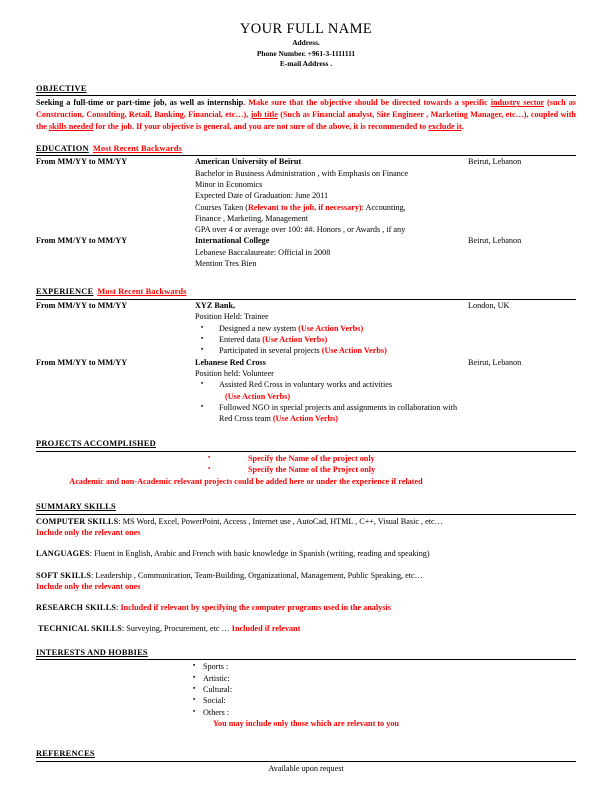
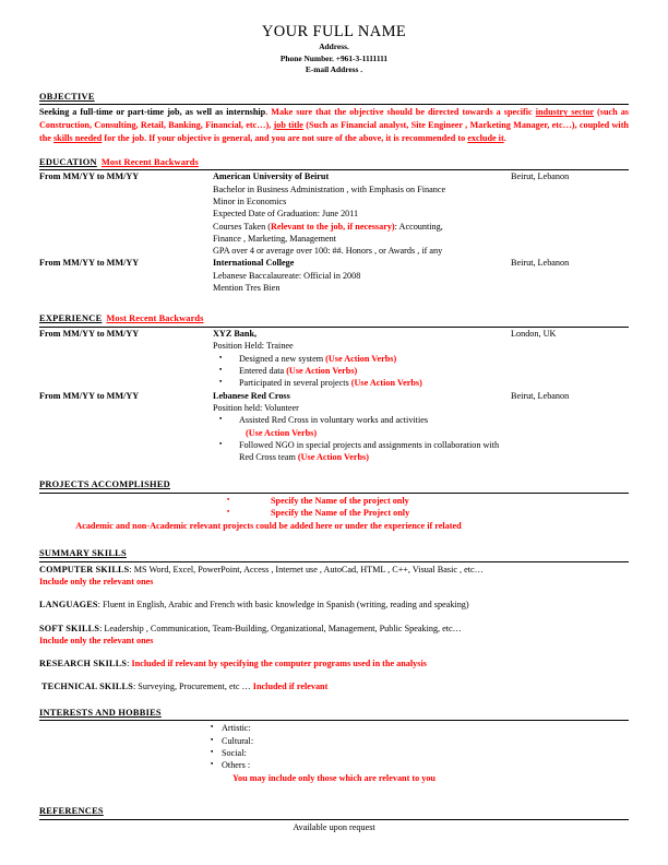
  YOUR FULL NAME
  Address.
  Phone Number. +961-3-1111111
  E-mail Address .
  OBJECTIVE
  Seeking a full-time or part-time job, as well as internship. Make sure that the objective should be directed towards a specific industry sector (such as Construction, Consulting, Retail, Banking, Financial, etc…), job title (Such as Financial analyst, Site Engineer , Marketing Manager, etc…), coupled with the skills needed for the job. If your objective is general, and you are not sure of the above, it is recommended to exclude it.
  EDUCATION Most Recent Backwards
  From MM/YY to MM/YY
  Beirut, Lebanon
  American University of Beirut
  Bachelor in Business Administration , with Emphasis on Finance
  Minor in Economics
  Expected Date of Graduation: June 2011
  Courses Taken (Relevant to the job, if necessary): Accounting,
  Finance , Marketing, Management
  GPA over 4 or average over 100: ##. Honors , or Awards , if any
  From MM/YY to MM/YY
  Beirut, Lebanon
  International College
  Lebanese Baccalaureate: Official in 2008
  Mention Tres Bien
  EXPERIENCE Most Recent Backwards
  From MM/YY to MM/YY
  London, UK
  XYZ Bank,
  Position Held: Trainee
  Designed a new system (Use Action Verbs)
  Entered data (Use Action Verbs)
  Participated in several projects (Use Action Verbs)
  From MM/YY to MM/YY
  Beirut, Lebanon
  Lebanese Red Cross
  Position held: Volunteer
  Assisted Red Cross in voluntary works and activities
  (Use Action Verbs)
  Followed NGO in special projects and assignments in collaboration with Red Cross team (Use Action Verbs)
  PROJECTS ACCOMPLISHED
  Specify the Name of the project only
  Specify the Name of the Project only
  Academic and non-Academic relevant projects could be added here or under the experience if related
  SUMMARY SKILLS
  COMPUTER SKILLS: MS Word, Excel, PowerPoint, Access , Internet use , AutoCad, HTML , C++, Visual Basic , etc…
  Include only the relevant ones
  LANGUAGES: Fluent in English, Arabic and French with basic knowledge in Spanish (writing, reading and speaking)
  SOFT SKILLS: Leadership , Communication, Team-Building, Organizational, Management, Public Speaking, etc…
  Include only the relevant ones
  RESEARCH SKILLS: Included if relevant by specifying the computer programs used in the analysis
  TECHNICAL SKILLS: Surveying, Procurement, etc … Included if relevant
  INTERESTS AND HOBBIES
- Sports :
  Artistic:
  Cultural:
  Social:
  Others :
  You may include only those which are relevant to you
  REFERENCES
  Available upon request
